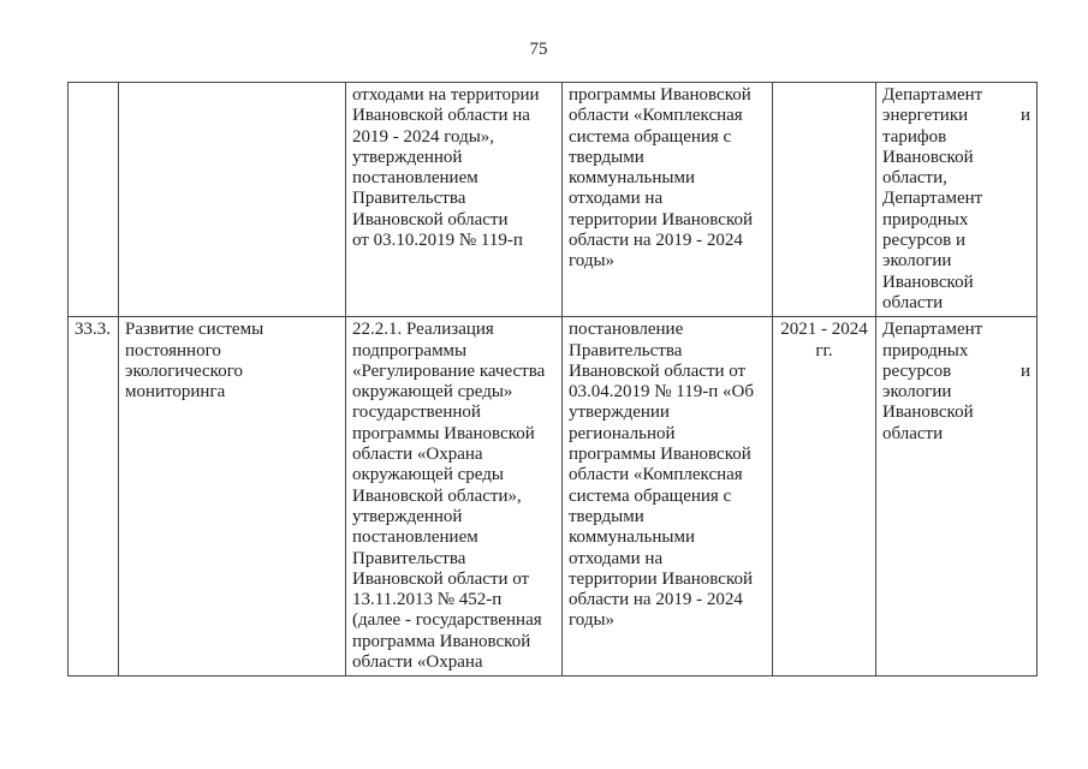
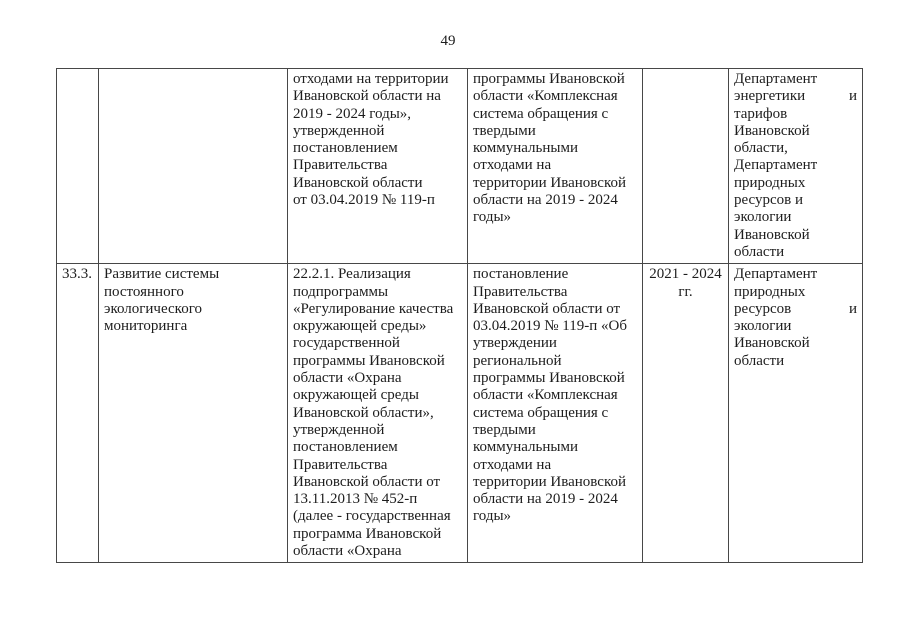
- 75
+ 49
- 		отходами на территорииИвановской области на2019 - 2024 годы»,утвержденнойпостановлениемПравительстваИвановской областиот 03.10.2019 № 119-п	программы Ивановскойобласти «Комплекснаясистема обращения ствердымикоммунальнымиотходами натерритории Ивановскойобласти на 2019 - 2024годы»		Департаментэнергетики итарифовИвановскойобласти,Департаментприродныхресурсов иэкологииИвановскойобласти
+ 		отходами на территорииИвановской области на2019 - 2024 годы»,утвержденнойпостановлениемПравительстваИвановской областиот 03.04.2019 № 119-п	программы Ивановскойобласти «Комплекснаясистема обращения ствердымикоммунальнымиотходами натерритории Ивановскойобласти на 2019 - 2024годы»		Департаментэнергетики итарифовИвановскойобласти,Департаментприродныхресурсов иэкологииИвановскойобласти
  33.3.	Развитие системыпостоянногоэкологическогомониторинга	22.2.1. Реализацияподпрограммы«Регулирование качестваокружающей среды»государственнойпрограммы Ивановскойобласти «Охранаокружающей средыИвановской области»,утвержденнойпостановлениемПравительстваИвановской области от13.11.2013 № 452-п(далее - государственнаяпрограмма Ивановскойобласти «Охрана	постановлениеПравительстваИвановской области от03.04.2019 № 119-п «Обутверждениирегиональнойпрограммы Ивановскойобласти «Комплекснаясистема обращения ствердымикоммунальнымиотходами натерритории Ивановскойобласти на 2019 - 2024годы»	2021 - 2024гг.	Департаментприродныхресурсов иэкологииИвановскойобласти
